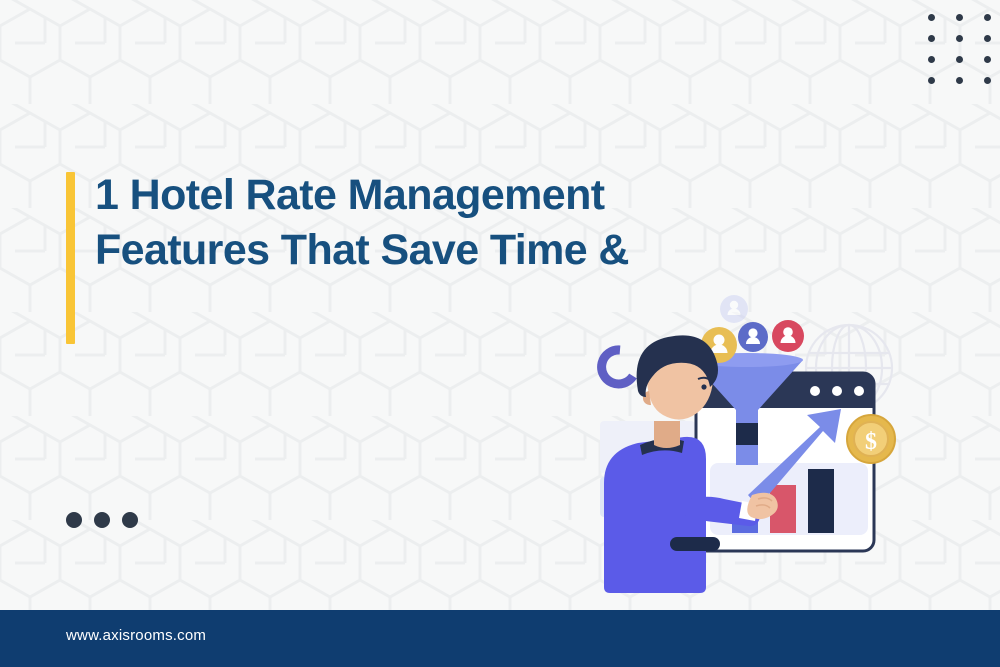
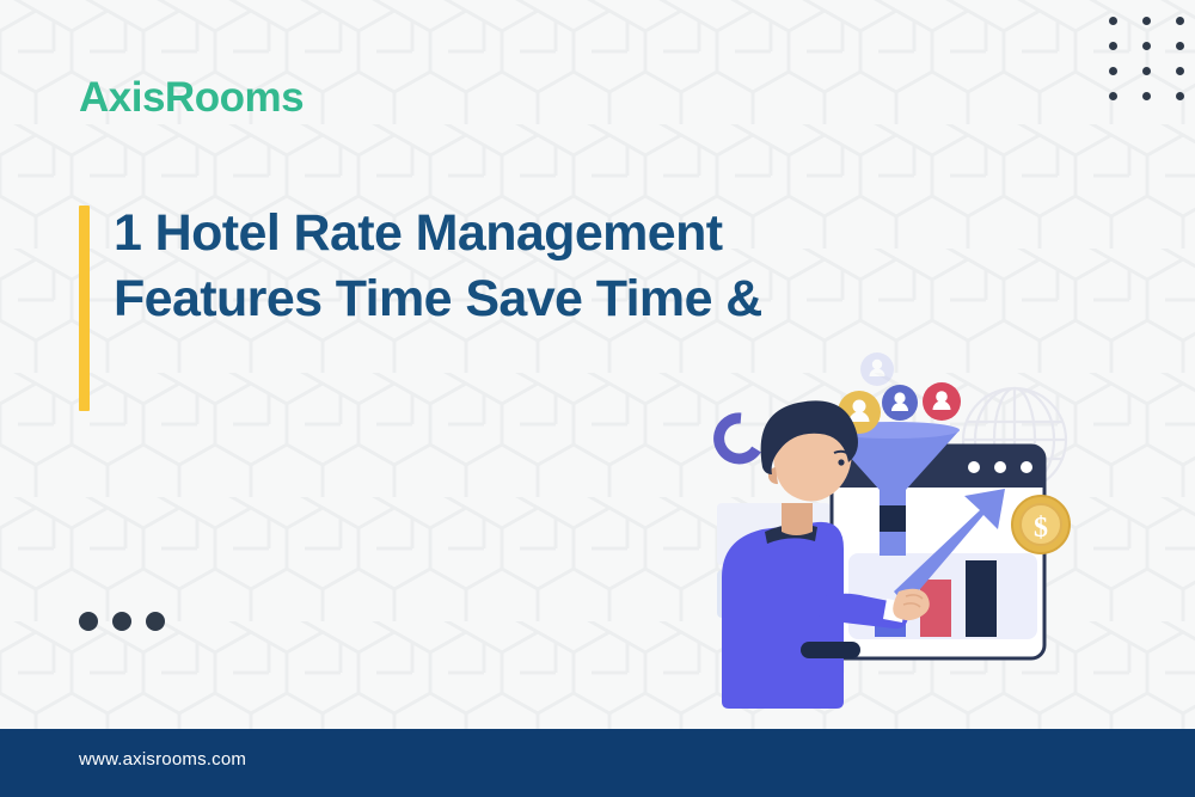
+ AxisRooms
  1 Hotel Rate Management
- Features That Save Time &
+ Features Time Save Time &
  $
  www.axisrooms.com
